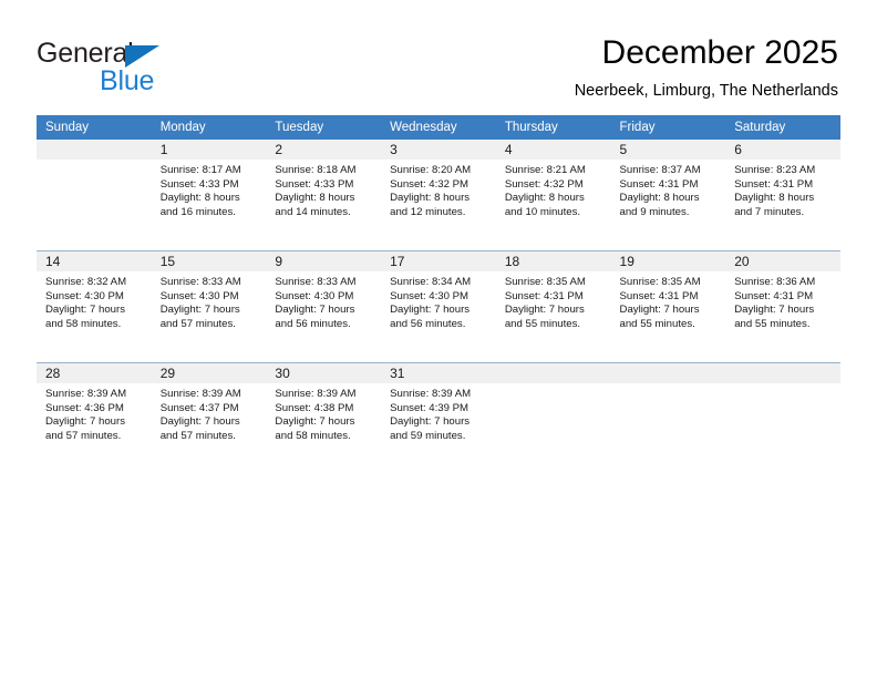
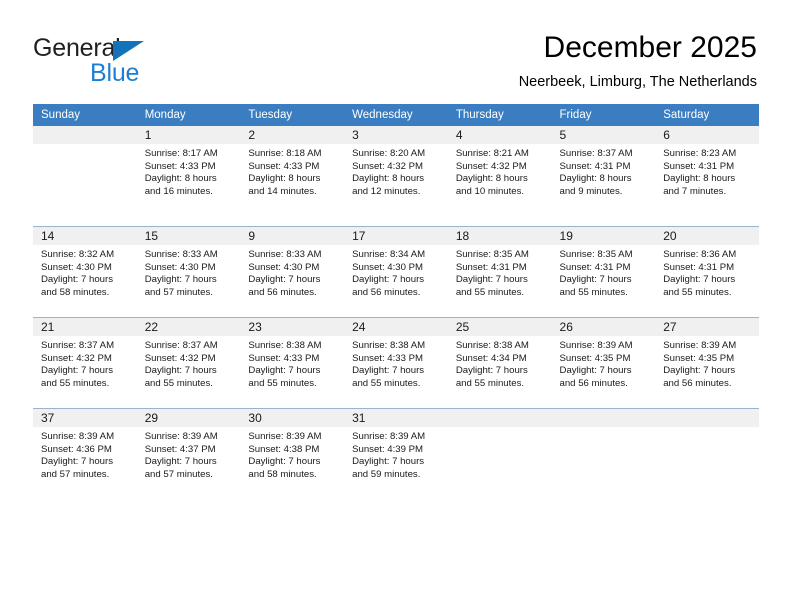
  General
  Blue
  December 2025
  Neerbeek, Limburg, The Netherlands
  Sunday	Monday	Tuesday	Wednesday	Thursday	Friday	Saturday
  	1Sunrise: 8:17 AMSunset: 4:33 PMDaylight: 8 hoursand 16 minutes.	2Sunrise: 8:18 AMSunset: 4:33 PMDaylight: 8 hoursand 14 minutes.	3Sunrise: 8:20 AMSunset: 4:32 PMDaylight: 8 hoursand 12 minutes.	4Sunrise: 8:21 AMSunset: 4:32 PMDaylight: 8 hoursand 10 minutes.	5Sunrise: 8:37 AMSunset: 4:31 PMDaylight: 8 hoursand 9 minutes.	6Sunrise: 8:23 AMSunset: 4:31 PMDaylight: 8 hoursand 7 minutes.
  14Sunrise: 8:32 AMSunset: 4:30 PMDaylight: 7 hoursand 58 minutes.	15Sunrise: 8:33 AMSunset: 4:30 PMDaylight: 7 hoursand 57 minutes.	9Sunrise: 8:33 AMSunset: 4:30 PMDaylight: 7 hoursand 56 minutes.	17Sunrise: 8:34 AMSunset: 4:30 PMDaylight: 7 hoursand 56 minutes.	18Sunrise: 8:35 AMSunset: 4:31 PMDaylight: 7 hoursand 55 minutes.	19Sunrise: 8:35 AMSunset: 4:31 PMDaylight: 7 hoursand 55 minutes.	20Sunrise: 8:36 AMSunset: 4:31 PMDaylight: 7 hoursand 55 minutes.
+ 21Sunrise: 8:37 AMSunset: 4:32 PMDaylight: 7 hoursand 55 minutes.	22Sunrise: 8:37 AMSunset: 4:32 PMDaylight: 7 hoursand 55 minutes.	23Sunrise: 8:38 AMSunset: 4:33 PMDaylight: 7 hoursand 55 minutes.	24Sunrise: 8:38 AMSunset: 4:33 PMDaylight: 7 hoursand 55 minutes.	25Sunrise: 8:38 AMSunset: 4:34 PMDaylight: 7 hoursand 55 minutes.	26Sunrise: 8:39 AMSunset: 4:35 PMDaylight: 7 hoursand 56 minutes.	27Sunrise: 8:39 AMSunset: 4:35 PMDaylight: 7 hoursand 56 minutes.
- 28Sunrise: 8:39 AMSunset: 4:36 PMDaylight: 7 hoursand 57 minutes.	29Sunrise: 8:39 AMSunset: 4:37 PMDaylight: 7 hoursand 57 minutes.	30Sunrise: 8:39 AMSunset: 4:38 PMDaylight: 7 hoursand 58 minutes.	31Sunrise: 8:39 AMSunset: 4:39 PMDaylight: 7 hoursand 59 minutes.
+ 37Sunrise: 8:39 AMSunset: 4:36 PMDaylight: 7 hoursand 57 minutes.	29Sunrise: 8:39 AMSunset: 4:37 PMDaylight: 7 hoursand 57 minutes.	30Sunrise: 8:39 AMSunset: 4:38 PMDaylight: 7 hoursand 58 minutes.	31Sunrise: 8:39 AMSunset: 4:39 PMDaylight: 7 hoursand 59 minutes.
